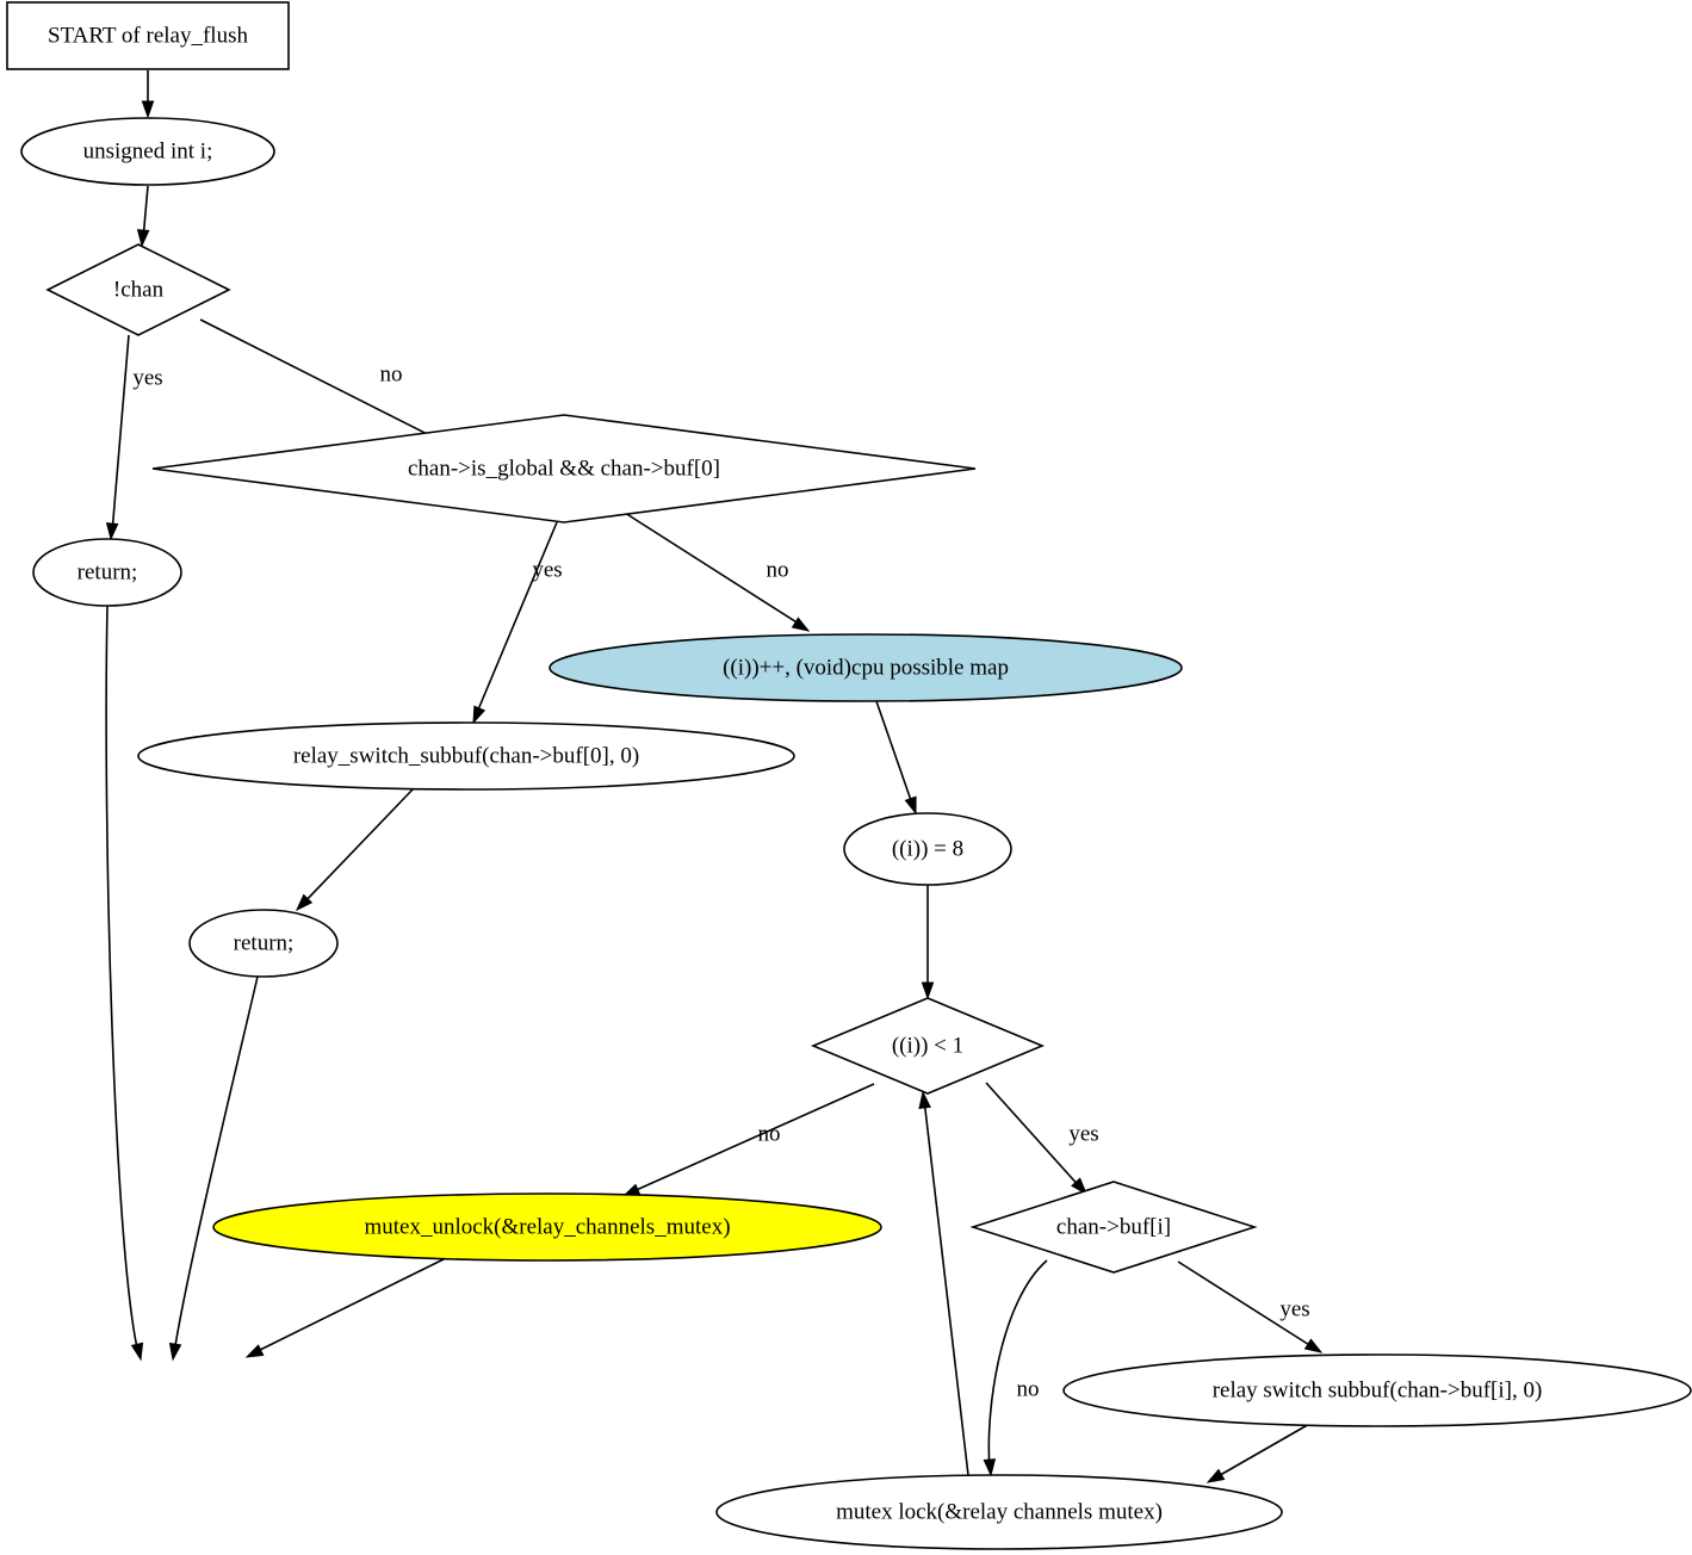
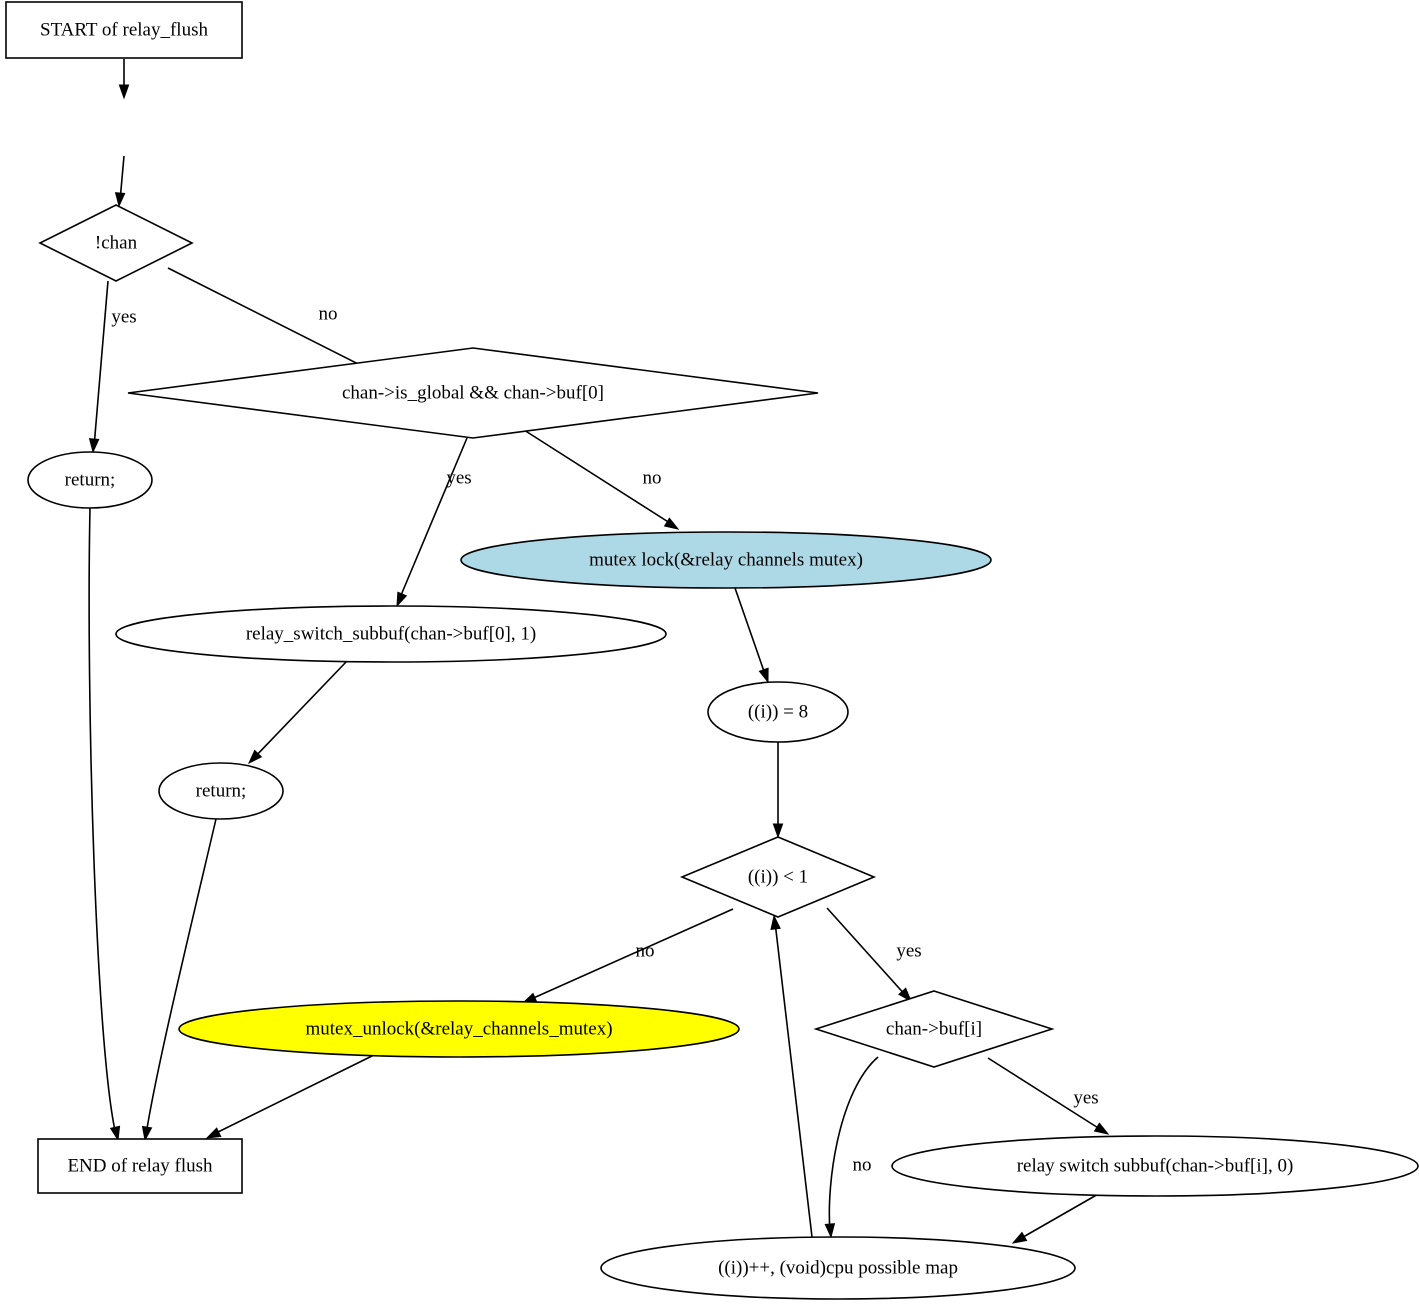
  START of relay_flush
- unsigned int i;
  !chan
  chan->is_global && chan->buf[0]
  return;
- ((i))++, (void)cpu possible map
+ mutex lock(&relay channels mutex)
- relay_switch_subbuf(chan->buf[0], 0)
+ relay_switch_subbuf(chan->buf[0], 1)
  ((i)) = 8
  return;
  ((i)) < 1
  mutex_unlock(&relay_channels_mutex)
  chan->buf[i]
+ END of relay flush
  relay switch subbuf(chan->buf[i], 0)
- mutex lock(&relay channels mutex)
+ ((i))++, (void)cpu possible map
  yes
  no
  yes
  no
  no
  yes
  no
  yes
